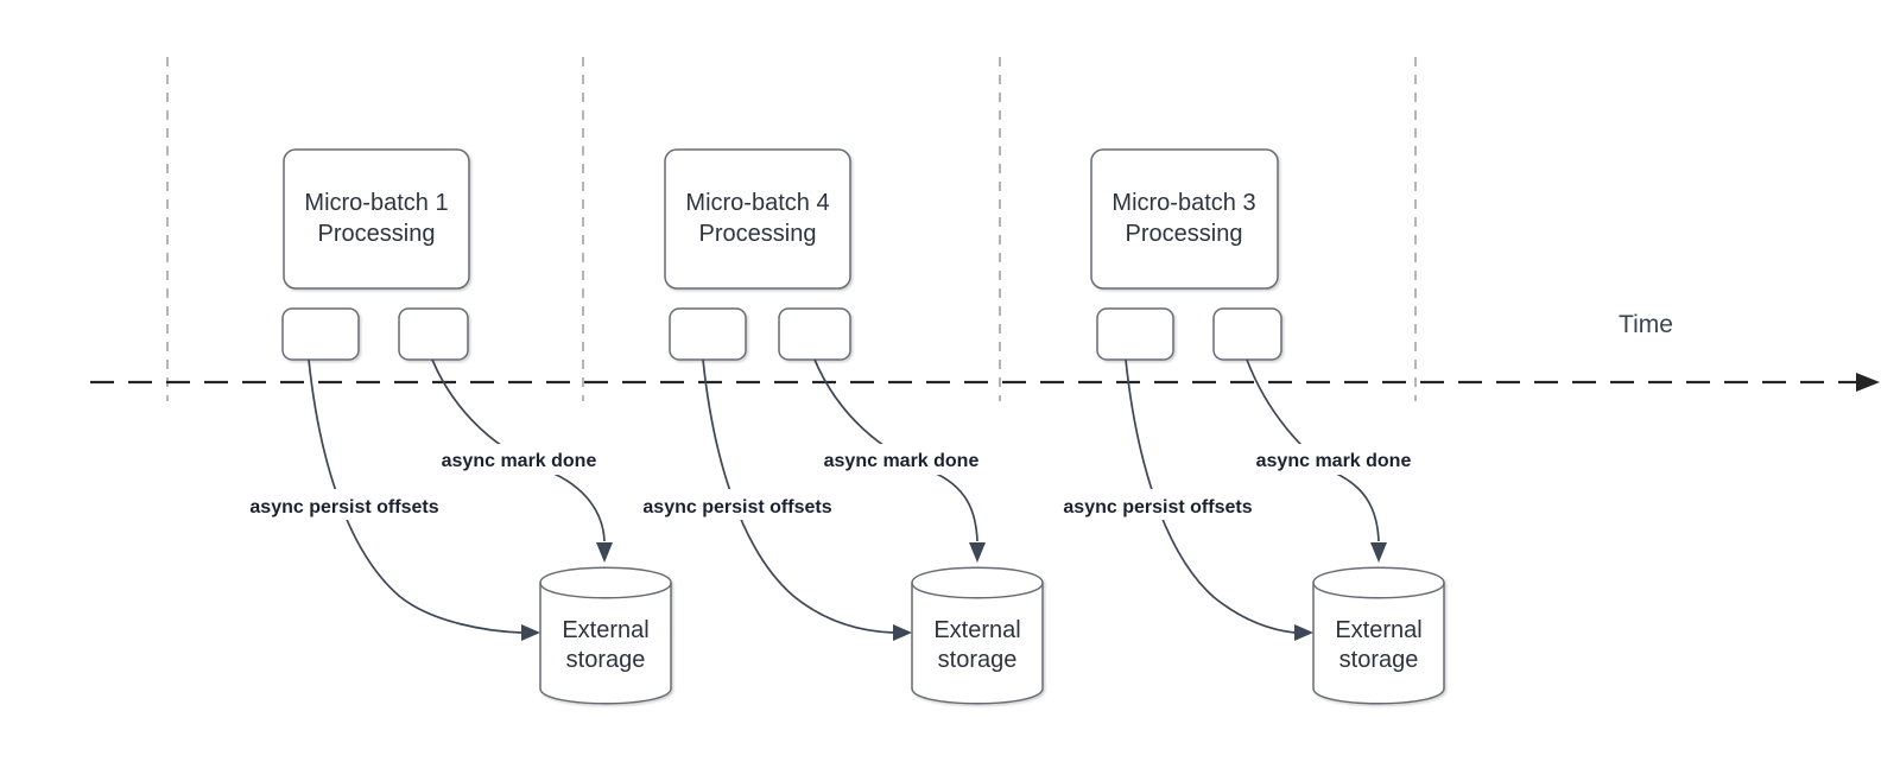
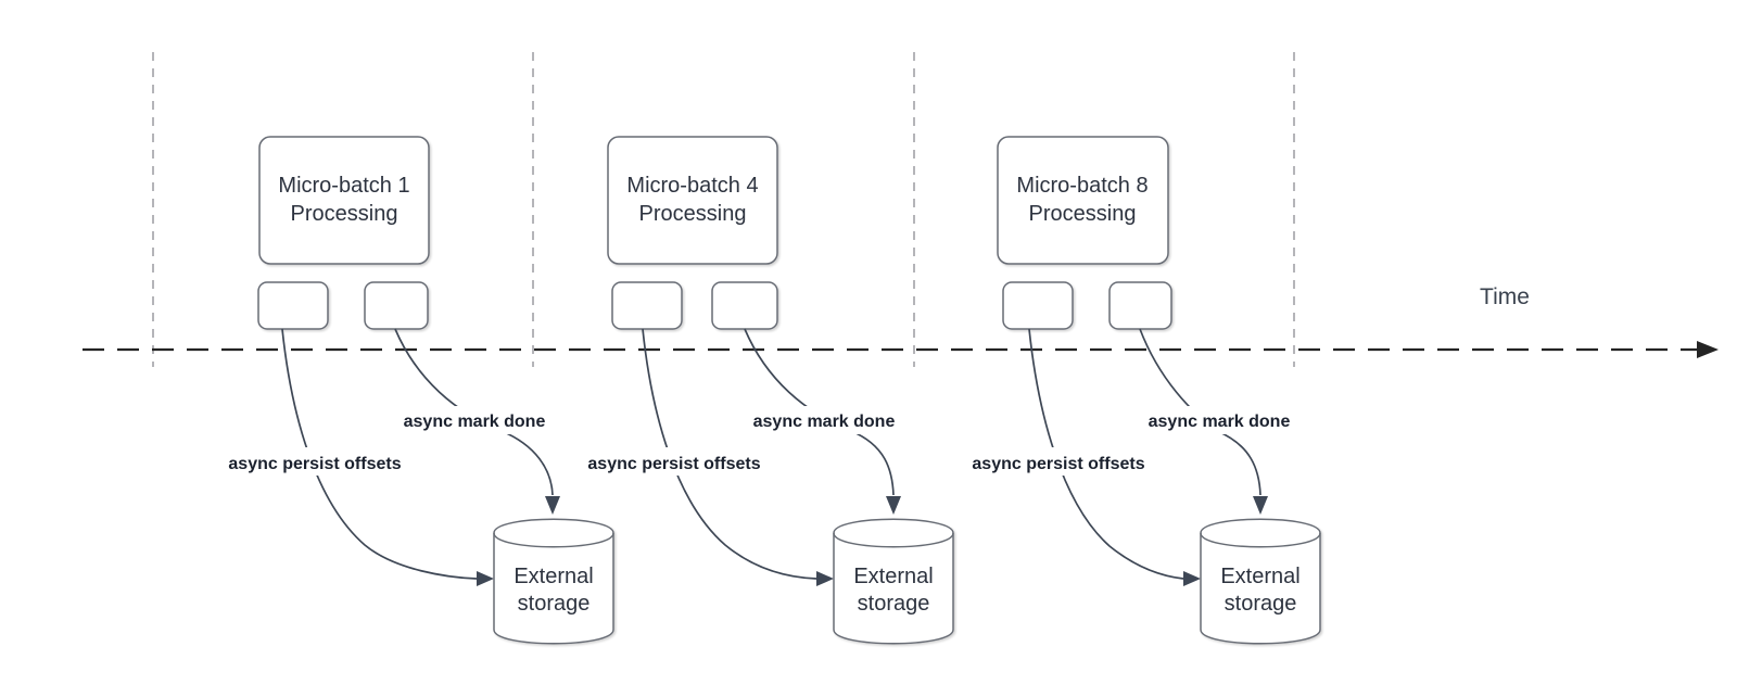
  Time
  Micro-batch 1
  Processing
  async persist offsets
  async mark done
  External
  storage
  Micro-batch 4
  Processing
  async persist offsets
  async mark done
  External
  storage
- Micro-batch 3
+ Micro-batch 8
  Processing
  async persist offsets
  async mark done
  External
  storage
